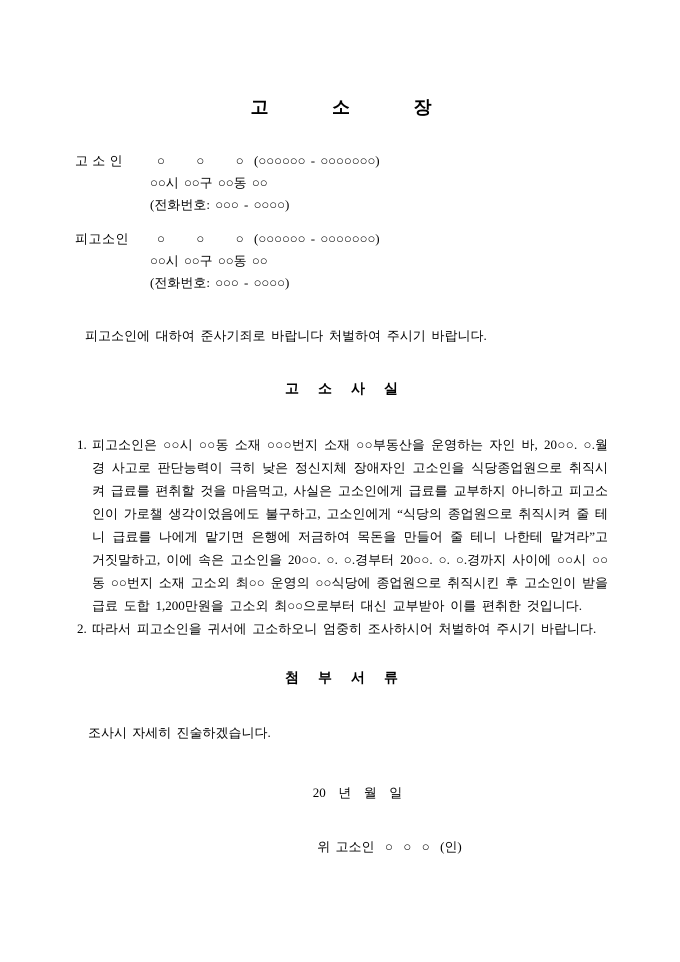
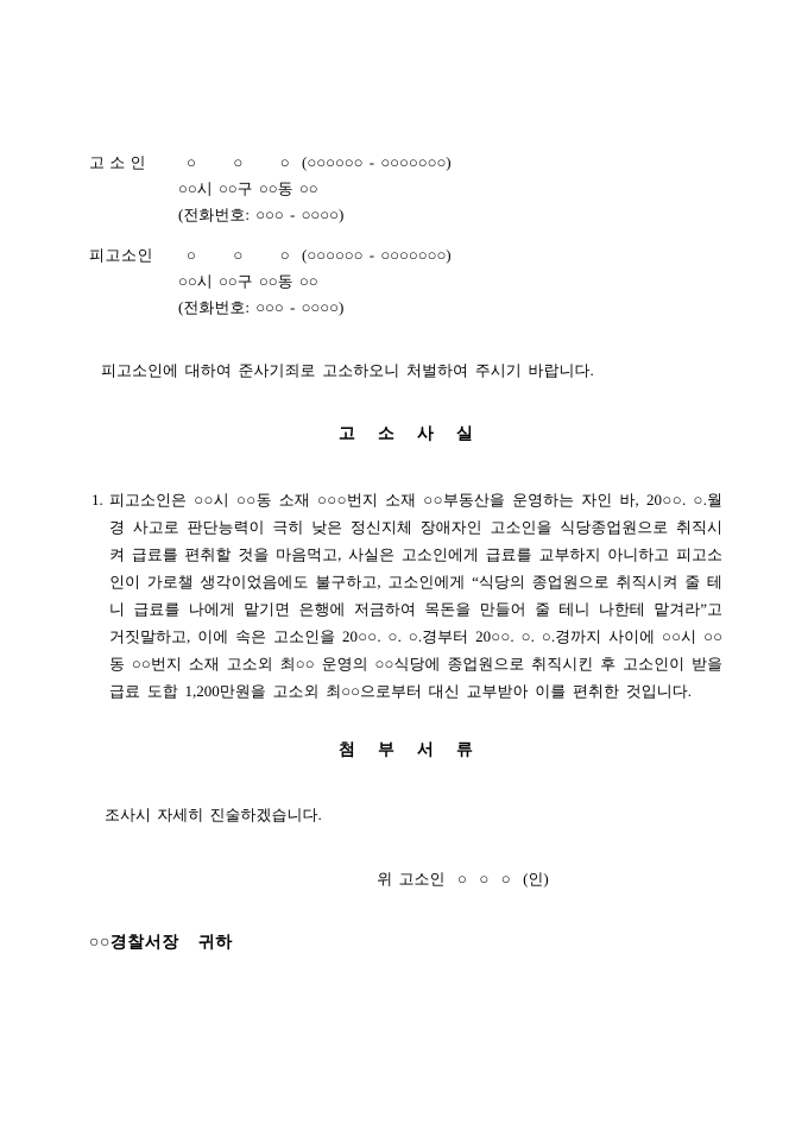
- 고 소 장
  고 소 인
  ○ ○ ○ (○○○○○○ - ○○○○○○○)
  ○○시 ○○구 ○○동 ○○
  (전화번호: ○○○ - ○○○○)
  피고소인
  ○ ○ ○ (○○○○○○ - ○○○○○○○)
  ○○시 ○○구 ○○동 ○○
  (전화번호: ○○○ - ○○○○)
- 피고소인에 대하여 준사기죄로 바랍니다 처벌하여 주시기 바랍니다.
+ 피고소인에 대하여 준사기죄로 고소하오니 처벌하여 주시기 바랍니다.
  고 소 사 실
  1.
  피고소인은 ○○시 ○○동 소재 ○○○번지 소재 ○○부동산을 운영하는 자인 바, 20○○. ○.월경 사고로 판단능력이 극히 낮은 정신지체 장애자인 고소인을 식당종업원으로 취직시켜 급료를 편취할 것을 마음먹고, 사실은 고소인에게 급료를 교부하지 아니하고 피고소인이 가로챌 생각이었음에도 불구하고, 고소인에게 “식당의 종업원으로 취직시켜 줄 테니 급료를 나에게 맡기면 은행에 저금하여 목돈을 만들어 줄 테니 나한테 맡겨라”고 거짓말하고, 이에 속은 고소인을 20○○. ○. ○.경부터 20○○. ○. ○.경까지 사이에 ○○시 ○○동 ○○번지 소재 고소외 최○○ 운영의 ○○식당에 종업원으로 취직시킨 후 고소인이 받을 급료 도합 1,200만원을 고소외 최○○으로부터 대신 교부받아 이를 편취한 것입니다.
- 2.
- 따라서 피고소인을 귀서에 고소하오니 엄중히 조사하시어 처벌하여 주시기 바랍니다.
  첨 부 서 류
  조사시 자세히 진술하겠습니다.
- 20 년 월 일
  위 고소인 ○ ○ ○ (인)
+ ○○경찰서장 귀하
